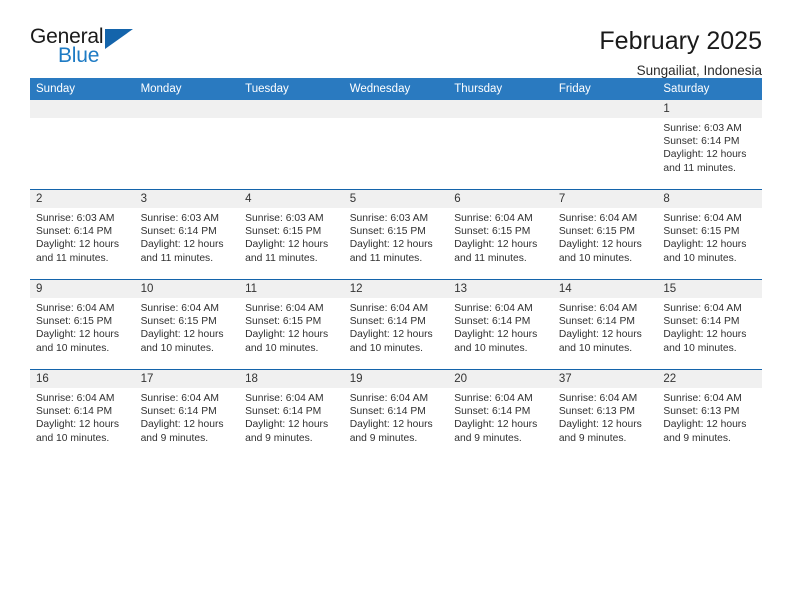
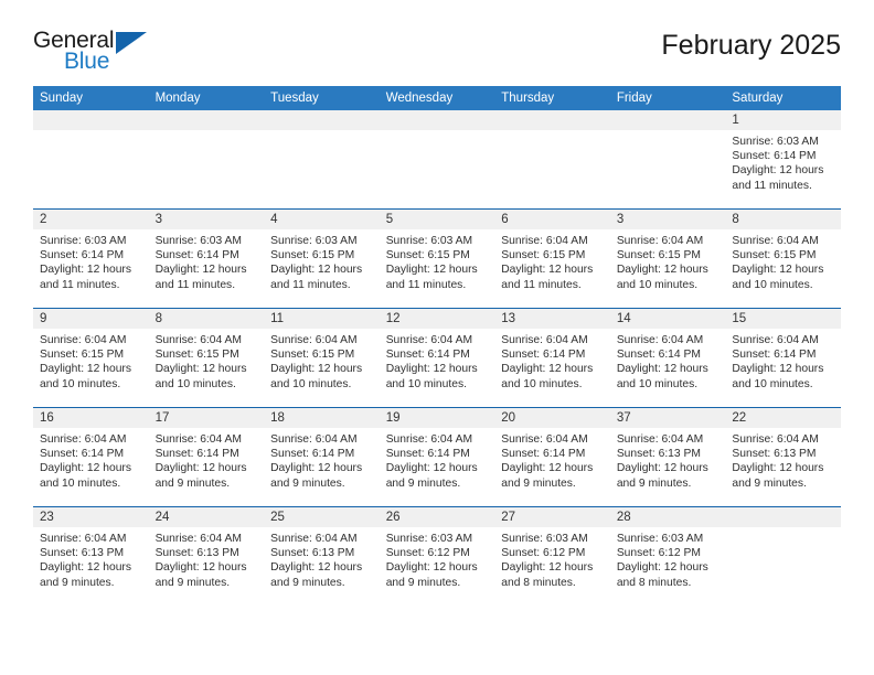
  General
  Blue
  February 2025
- Sungailiat, Indonesia
  Sunday	Monday	Tuesday	Wednesday	Thursday	Friday	Saturday
  						1Sunrise: 6:03 AMSunset: 6:14 PMDaylight: 12 hours and 11 minutes.
- 2Sunrise: 6:03 AMSunset: 6:14 PMDaylight: 12 hours and 11 minutes.	3Sunrise: 6:03 AMSunset: 6:14 PMDaylight: 12 hours and 11 minutes.	4Sunrise: 6:03 AMSunset: 6:15 PMDaylight: 12 hours and 11 minutes.	5Sunrise: 6:03 AMSunset: 6:15 PMDaylight: 12 hours and 11 minutes.	6Sunrise: 6:04 AMSunset: 6:15 PMDaylight: 12 hours and 11 minutes.	7Sunrise: 6:04 AMSunset: 6:15 PMDaylight: 12 hours and 10 minutes.	8Sunrise: 6:04 AMSunset: 6:15 PMDaylight: 12 hours and 10 minutes.
+ 2Sunrise: 6:03 AMSunset: 6:14 PMDaylight: 12 hours and 11 minutes.	3Sunrise: 6:03 AMSunset: 6:14 PMDaylight: 12 hours and 11 minutes.	4Sunrise: 6:03 AMSunset: 6:15 PMDaylight: 12 hours and 11 minutes.	5Sunrise: 6:03 AMSunset: 6:15 PMDaylight: 12 hours and 11 minutes.	6Sunrise: 6:04 AMSunset: 6:15 PMDaylight: 12 hours and 11 minutes.	3Sunrise: 6:04 AMSunset: 6:15 PMDaylight: 12 hours and 10 minutes.	8Sunrise: 6:04 AMSunset: 6:15 PMDaylight: 12 hours and 10 minutes.
- 9Sunrise: 6:04 AMSunset: 6:15 PMDaylight: 12 hours and 10 minutes.	10Sunrise: 6:04 AMSunset: 6:15 PMDaylight: 12 hours and 10 minutes.	11Sunrise: 6:04 AMSunset: 6:15 PMDaylight: 12 hours and 10 minutes.	12Sunrise: 6:04 AMSunset: 6:14 PMDaylight: 12 hours and 10 minutes.	13Sunrise: 6:04 AMSunset: 6:14 PMDaylight: 12 hours and 10 minutes.	14Sunrise: 6:04 AMSunset: 6:14 PMDaylight: 12 hours and 10 minutes.	15Sunrise: 6:04 AMSunset: 6:14 PMDaylight: 12 hours and 10 minutes.
+ 9Sunrise: 6:04 AMSunset: 6:15 PMDaylight: 12 hours and 10 minutes.	8Sunrise: 6:04 AMSunset: 6:15 PMDaylight: 12 hours and 10 minutes.	11Sunrise: 6:04 AMSunset: 6:15 PMDaylight: 12 hours and 10 minutes.	12Sunrise: 6:04 AMSunset: 6:14 PMDaylight: 12 hours and 10 minutes.	13Sunrise: 6:04 AMSunset: 6:14 PMDaylight: 12 hours and 10 minutes.	14Sunrise: 6:04 AMSunset: 6:14 PMDaylight: 12 hours and 10 minutes.	15Sunrise: 6:04 AMSunset: 6:14 PMDaylight: 12 hours and 10 minutes.
  16Sunrise: 6:04 AMSunset: 6:14 PMDaylight: 12 hours and 10 minutes.	17Sunrise: 6:04 AMSunset: 6:14 PMDaylight: 12 hours and 9 minutes.	18Sunrise: 6:04 AMSunset: 6:14 PMDaylight: 12 hours and 9 minutes.	19Sunrise: 6:04 AMSunset: 6:14 PMDaylight: 12 hours and 9 minutes.	20Sunrise: 6:04 AMSunset: 6:14 PMDaylight: 12 hours and 9 minutes.	37Sunrise: 6:04 AMSunset: 6:13 PMDaylight: 12 hours and 9 minutes.	22Sunrise: 6:04 AMSunset: 6:13 PMDaylight: 12 hours and 9 minutes.
+ 23Sunrise: 6:04 AMSunset: 6:13 PMDaylight: 12 hours and 9 minutes.	24Sunrise: 6:04 AMSunset: 6:13 PMDaylight: 12 hours and 9 minutes.	25Sunrise: 6:04 AMSunset: 6:13 PMDaylight: 12 hours and 9 minutes.	26Sunrise: 6:03 AMSunset: 6:12 PMDaylight: 12 hours and 9 minutes.	27Sunrise: 6:03 AMSunset: 6:12 PMDaylight: 12 hours and 8 minutes.	28Sunrise: 6:03 AMSunset: 6:12 PMDaylight: 12 hours and 8 minutes.
